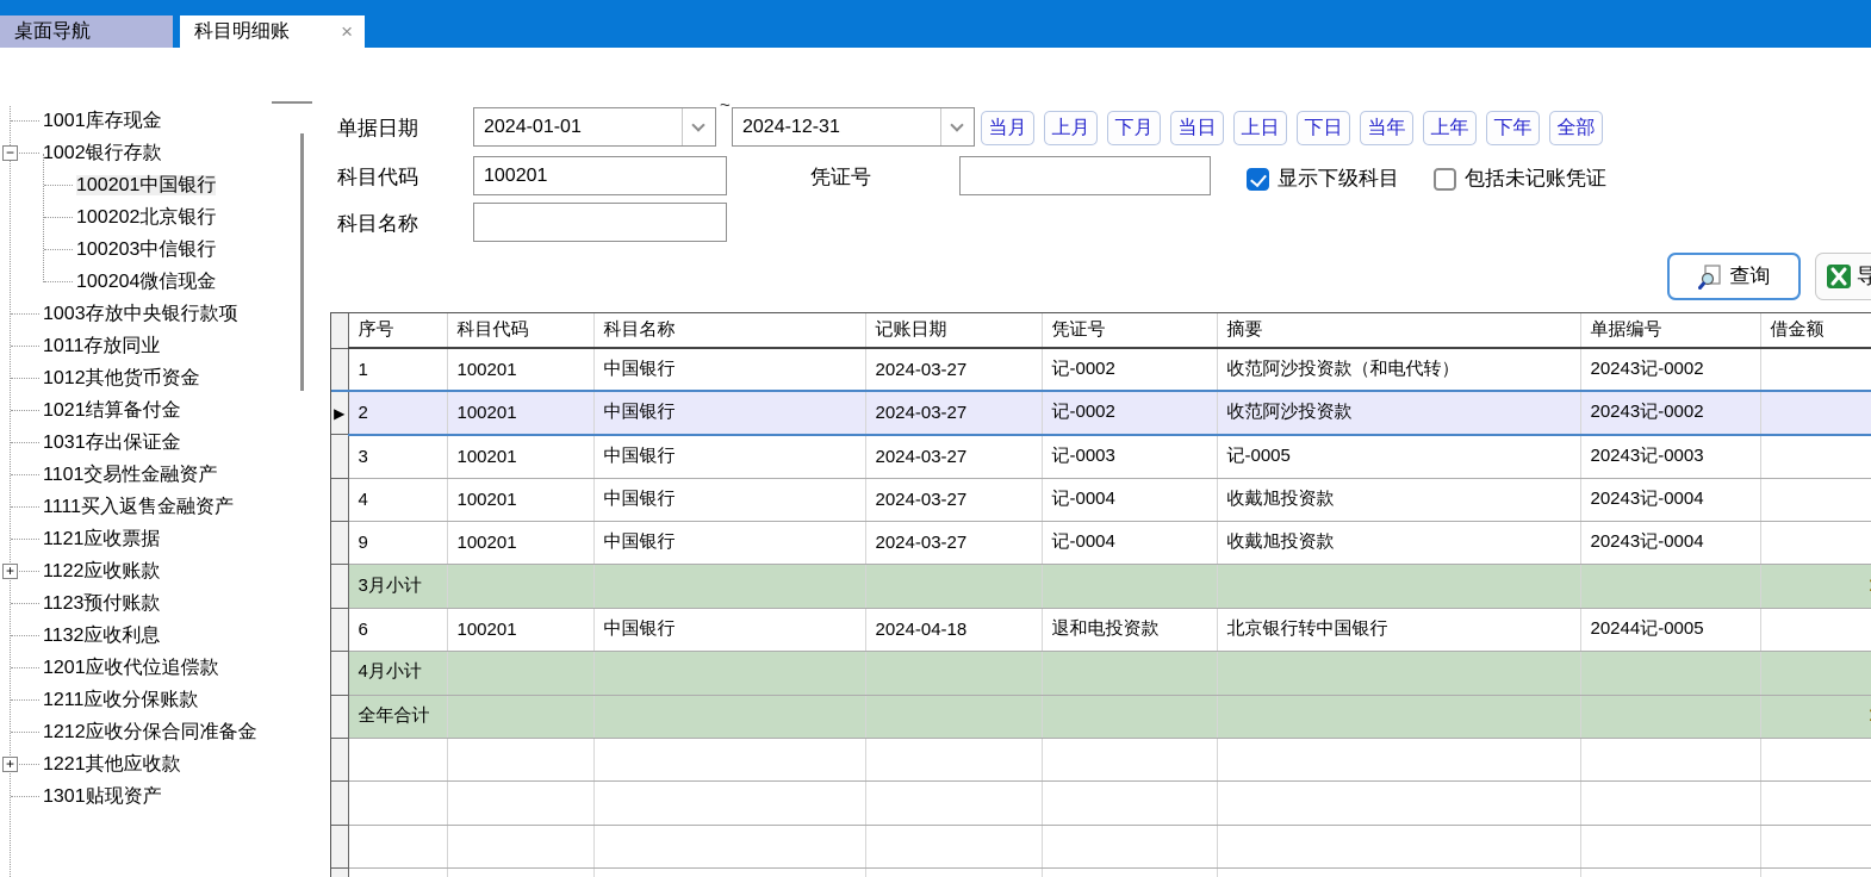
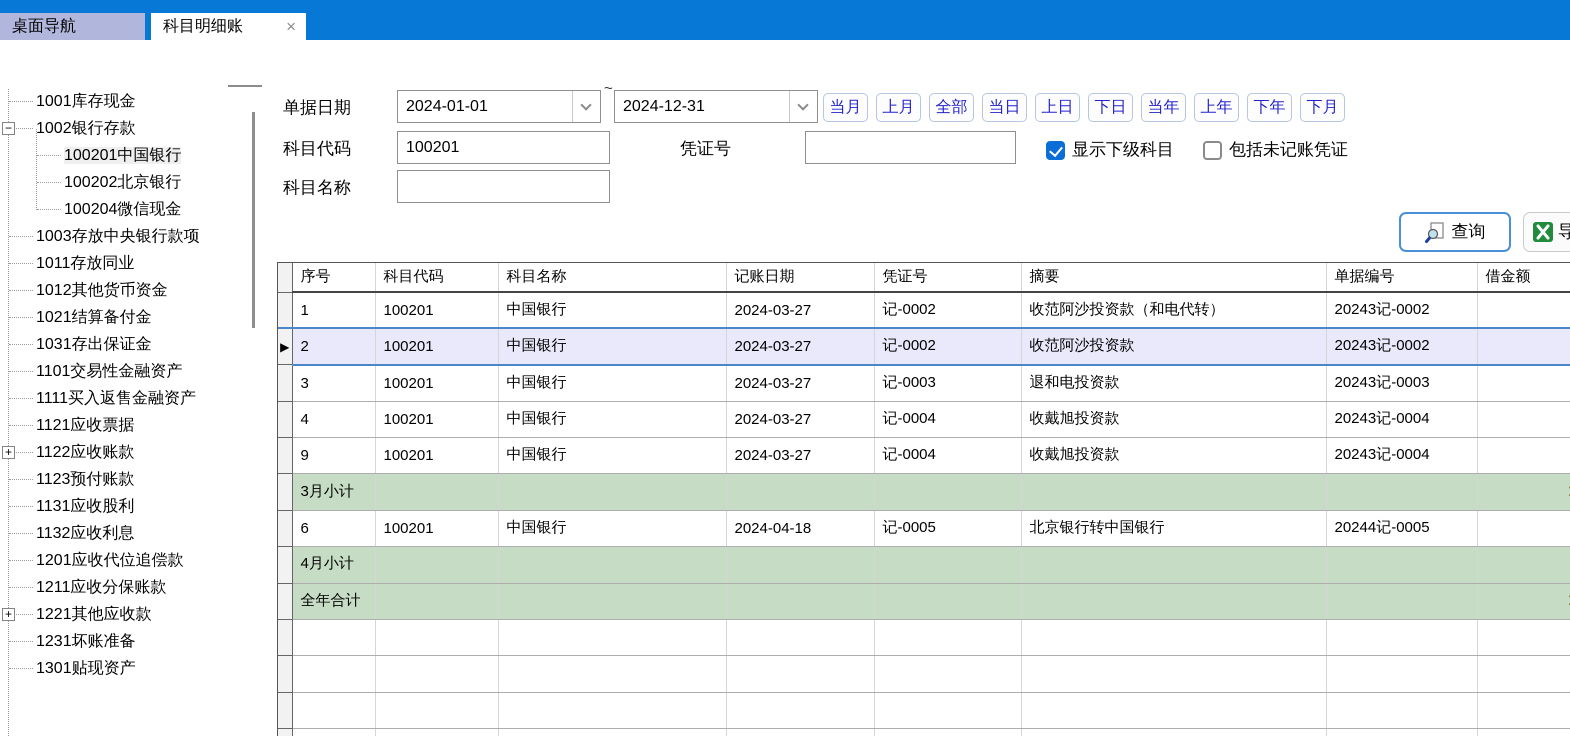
  桌面导航
  科目明细账
  ×
  1001库存现金
  −
  1002银行存款
  100201中国银行
  100202北京银行
- 100203中信银行
  100204微信现金
  1003存放中央银行款项
  1011存放同业
  1012其他货币资金
  1021结算备付金
  1031存出保证金
  1101交易性金融资产
  1111买入返售金融资产
  1121应收票据
  +
  1122应收账款
  1123预付账款
+ 1131应收股利
  1132应收利息
  1201应收代位追偿款
  1211应收分保账款
- 1212应收分保合同准备金
  +
  1221其他应收款
+ 1231坏账准备
  1301贴现资产
  单据日期
  2024-01-01
  ~
  2024-12-31
  当月
  上月
- 下月
+ 全部
  当日
  上日
  下日
  当年
  上年
  下年
- 全部
+ 下月
  科目代码
  100201
  凭证号
  显示下级科目
  包括未记账凭证
  科目名称
  查询
  	序号	科目代码	科目名称	记账日期	凭证号	摘要	单据编号	借金额
  	1	100201	中国银行	2024-03-27	记-0002	收范阿沙投资款（和电代转）	20243记-0002
  ▶	2	100201	中国银行	2024-03-27	记-0002	收范阿沙投资款	20243记-0002
- 	3	100201	中国银行	2024-03-27	记-0003	记-0005	20243记-0003
+ 	3	100201	中国银行	2024-03-27	记-0003	退和电投资款	20243记-0003
  	4	100201	中国银行	2024-03-27	记-0004	收戴旭投资款	20243记-0004
  	9	100201	中国银行	2024-03-27	记-0004	收戴旭投资款	20243记-0004
  	3月小计
- 	6	100201	中国银行	2024-04-18	退和电投资款	北京银行转中国银行	20244记-0005
+ 	6	100201	中国银行	2024-04-18	记-0005	北京银行转中国银行	20244记-0005
  	4月小计
  	全年合计
